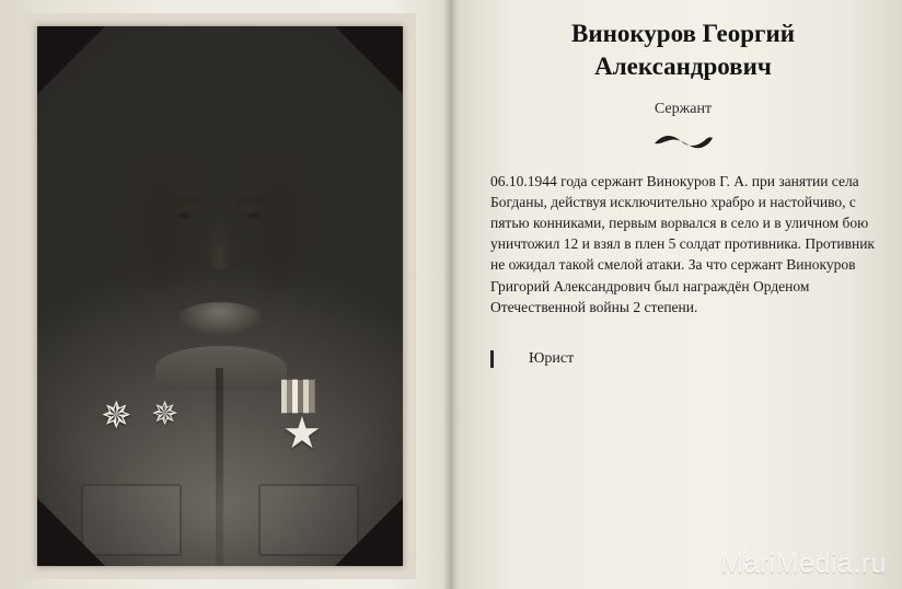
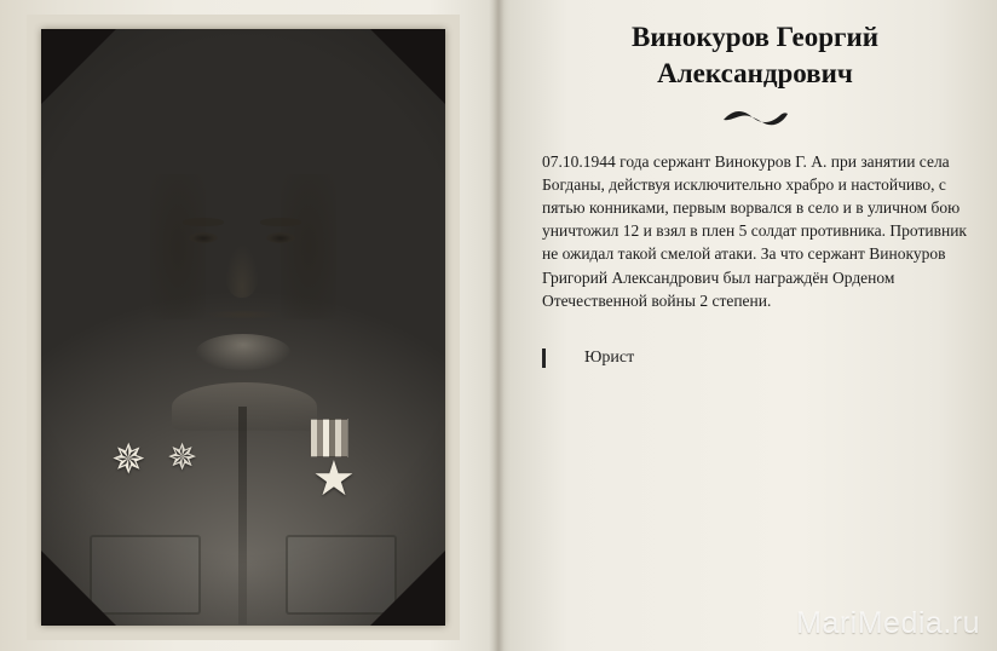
  ✵
  ✵
  ★
  Винокуров Георгий Александрович
- Сержант
- 06.10.1944 года сержант Винокуров Г. А. при занятии села Богданы, действуя исключительно храбро и настойчиво, с пятью конниками, первым ворвался в село и в уличном бою уничтожил 12 и взял в плен 5 солдат противника. Противник не ожидал такой смелой атаки. За что сержант Винокуров Григорий Александрович был награждён Орденом Отечественной войны 2 степени.
+ 07.10.1944 года сержант Винокуров Г. А. при занятии села Богданы, действуя исключительно храбро и настойчиво, с пятью конниками, первым ворвался в село и в уличном бою уничтожил 12 и взял в плен 5 солдат противника. Противник не ожидал такой смелой атаки. За что сержант Винокуров Григорий Александрович был награждён Орденом Отечественной войны 2 степени.
  Юрист
  MariMedia.ru
